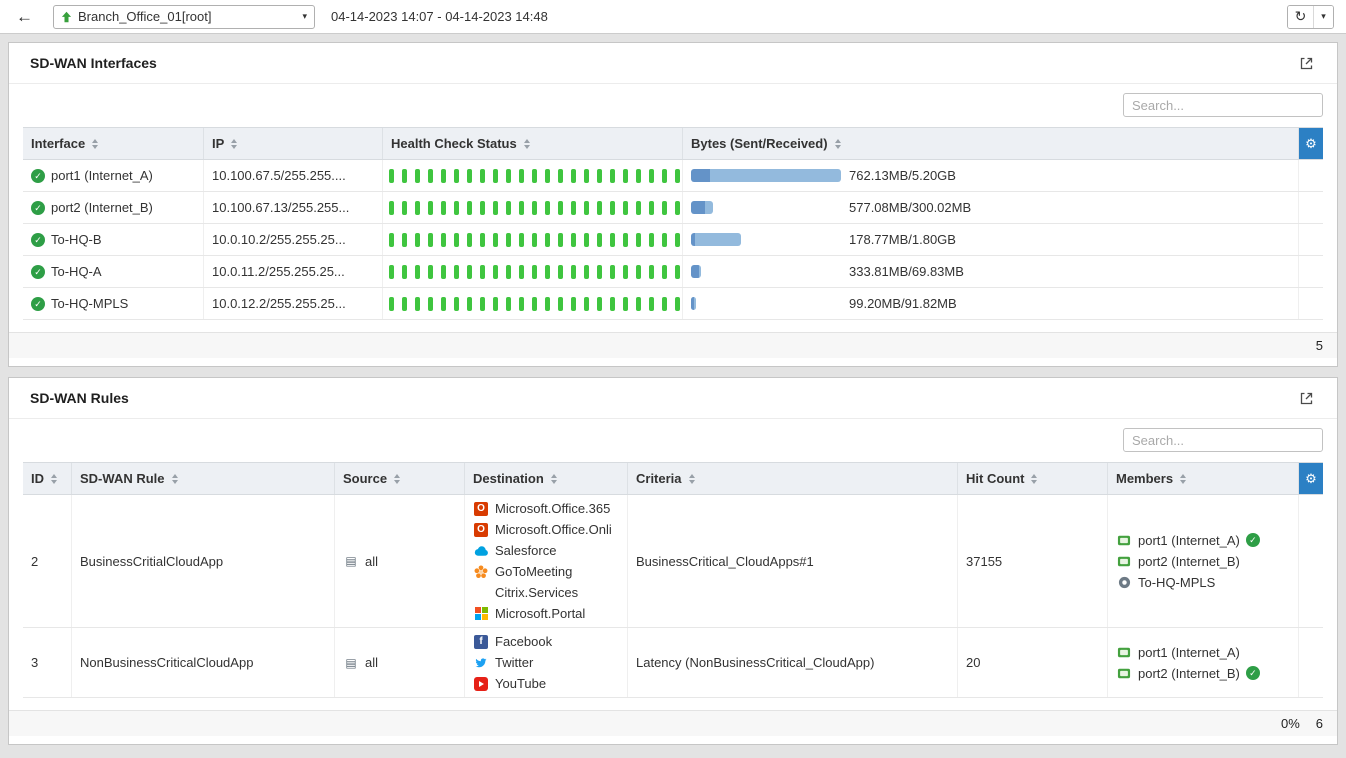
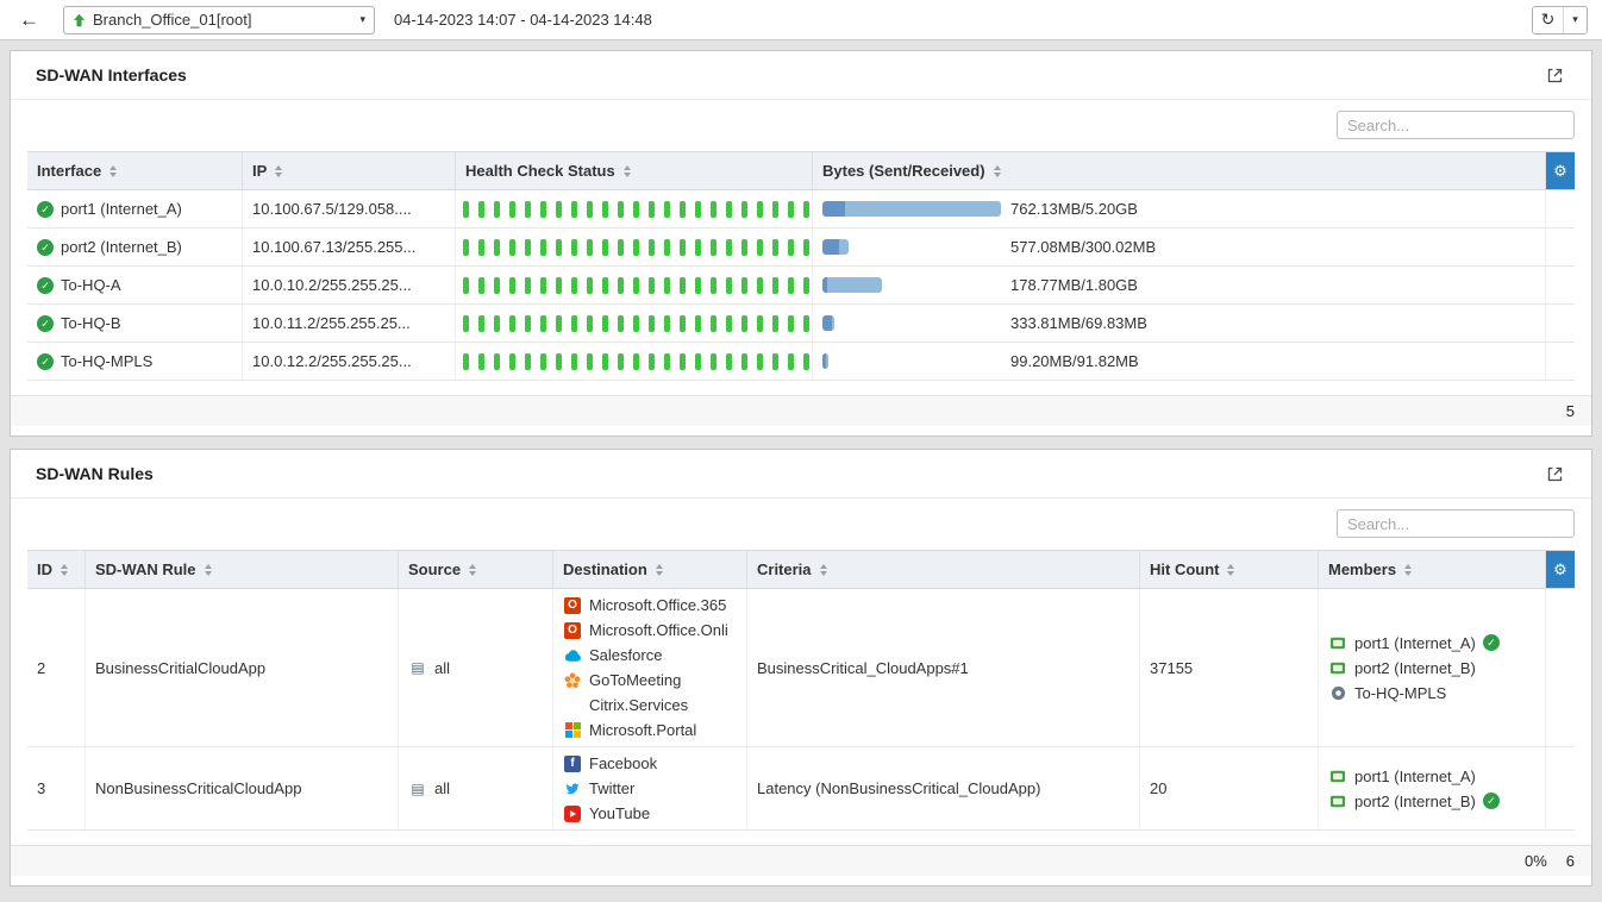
  ←
  Branch_Office_01[root]
  ▾
  04-14-2023 14:07 - 04-14-2023 14:48
  ↻
  ▾
  SD-WAN Interfaces
  Search...
  Interface
  IP
  Health Check Status
  Bytes (Sent/Received)
  ⚙
  ✓
  port1 (Internet_A)
- 10.100.67.5/255.255....
+ 10.100.67.5/129.058....
  762.13MB/5.20GB
  ✓
  port2 (Internet_B)
  10.100.67.13/255.255...
  577.08MB/300.02MB
  ✓
- To-HQ-B
+ To-HQ-A
  10.0.10.2/255.255.25...
  178.77MB/1.80GB
  ✓
- To-HQ-A
+ To-HQ-B
  10.0.11.2/255.255.25...
  333.81MB/69.83MB
  ✓
  To-HQ-MPLS
  10.0.12.2/255.255.25...
  99.20MB/91.82MB
  5
  SD-WAN Rules
  Search...
  ID
  SD-WAN Rule
  Source
  Destination
  Criteria
  Hit Count
  Members
  ⚙
  2
  BusinessCritialCloudApp
  ▤
  all
  O
  Microsoft.Office.365
  O
  Microsoft.Office.Onli
  Salesforce
  GoToMeeting
  Citrix.Services
  Microsoft.Portal
  BusinessCritical_CloudApps#1
  37155
  port1 (Internet_A)
  ✓
  port2 (Internet_B)
  To-HQ-MPLS
  3
  NonBusinessCriticalCloudApp
  ▤
  all
  f
  Facebook
  Twitter
  YouTube
  Latency (NonBusinessCritical_CloudApp)
  20
  port1 (Internet_A)
  port2 (Internet_B)
  ✓
  0%
  6
